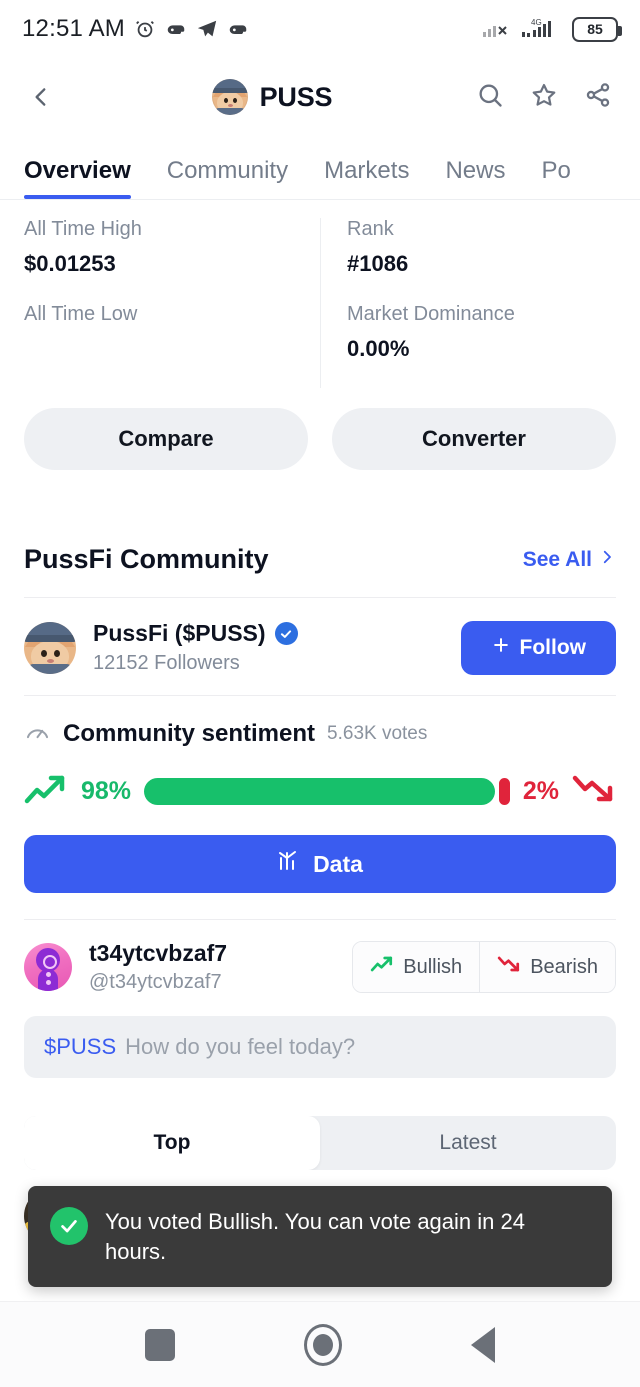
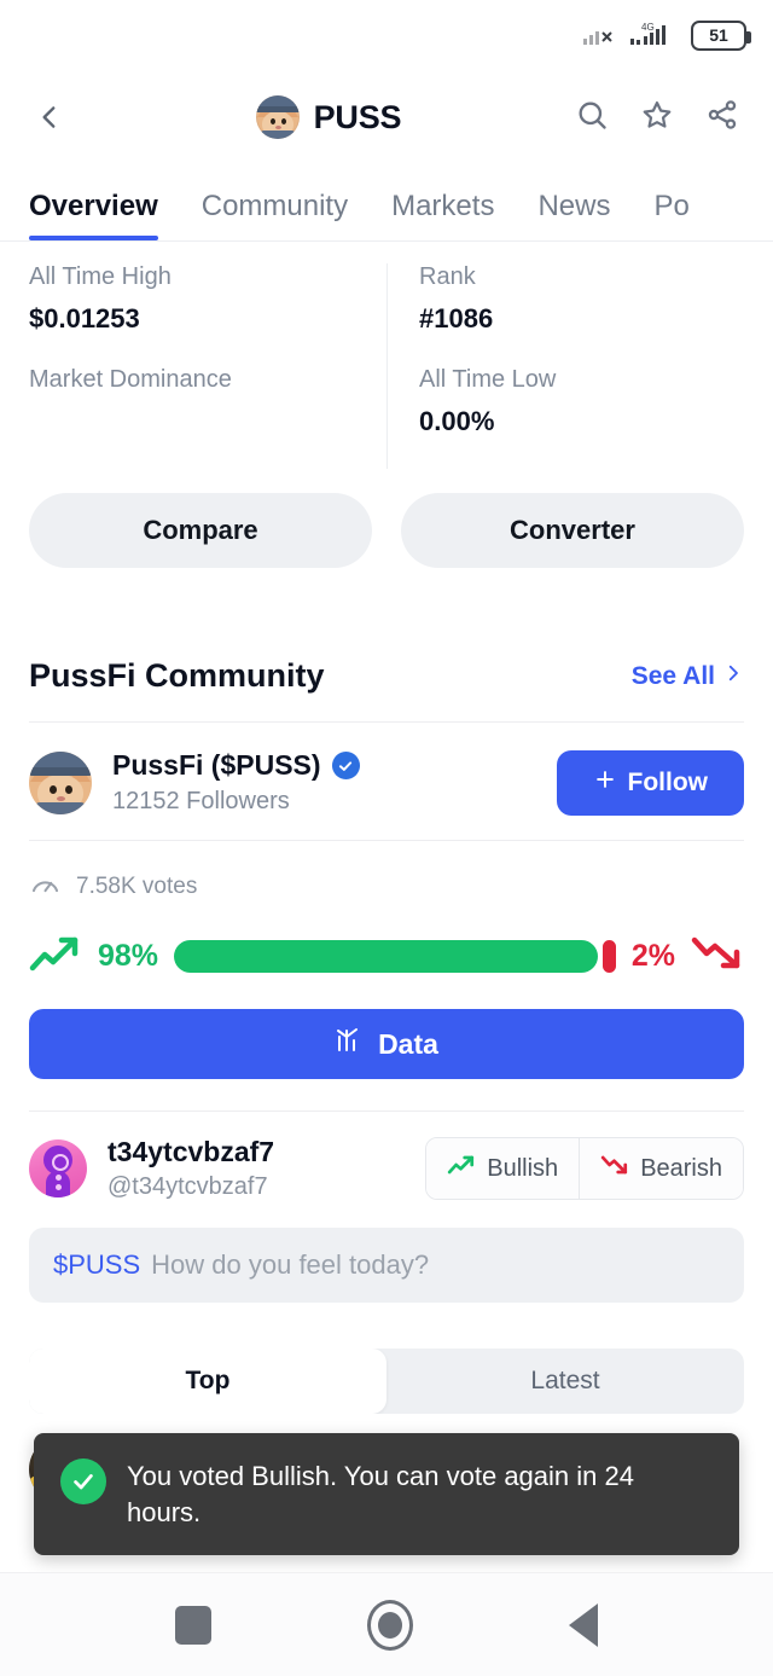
- 12:51 AM
  4G
- 85
+ 51
  PUSS
  Overview
  Community
  Markets
  News
  Po
  All Time High
  $0.01253
- All Time Low
+ Market Dominance
  Rank
  #1086
- Market Dominance
+ All Time Low
  0.00%
  Compare
  Converter
  PussFi Community
  See All
  PussFi ($PUSS)
  12152 Followers
  Follow
- Community sentiment
- 5.63K votes
+ 7.58K votes
  98%
  2%
  Data
  t34ytcvbzaf7
  @t34ytcvbzaf7
  Bullish
  Bearish
  $PUSS
  How do you feel today?
  Top
  Latest
  You voted Bullish. You can vote again in 24 hours.
